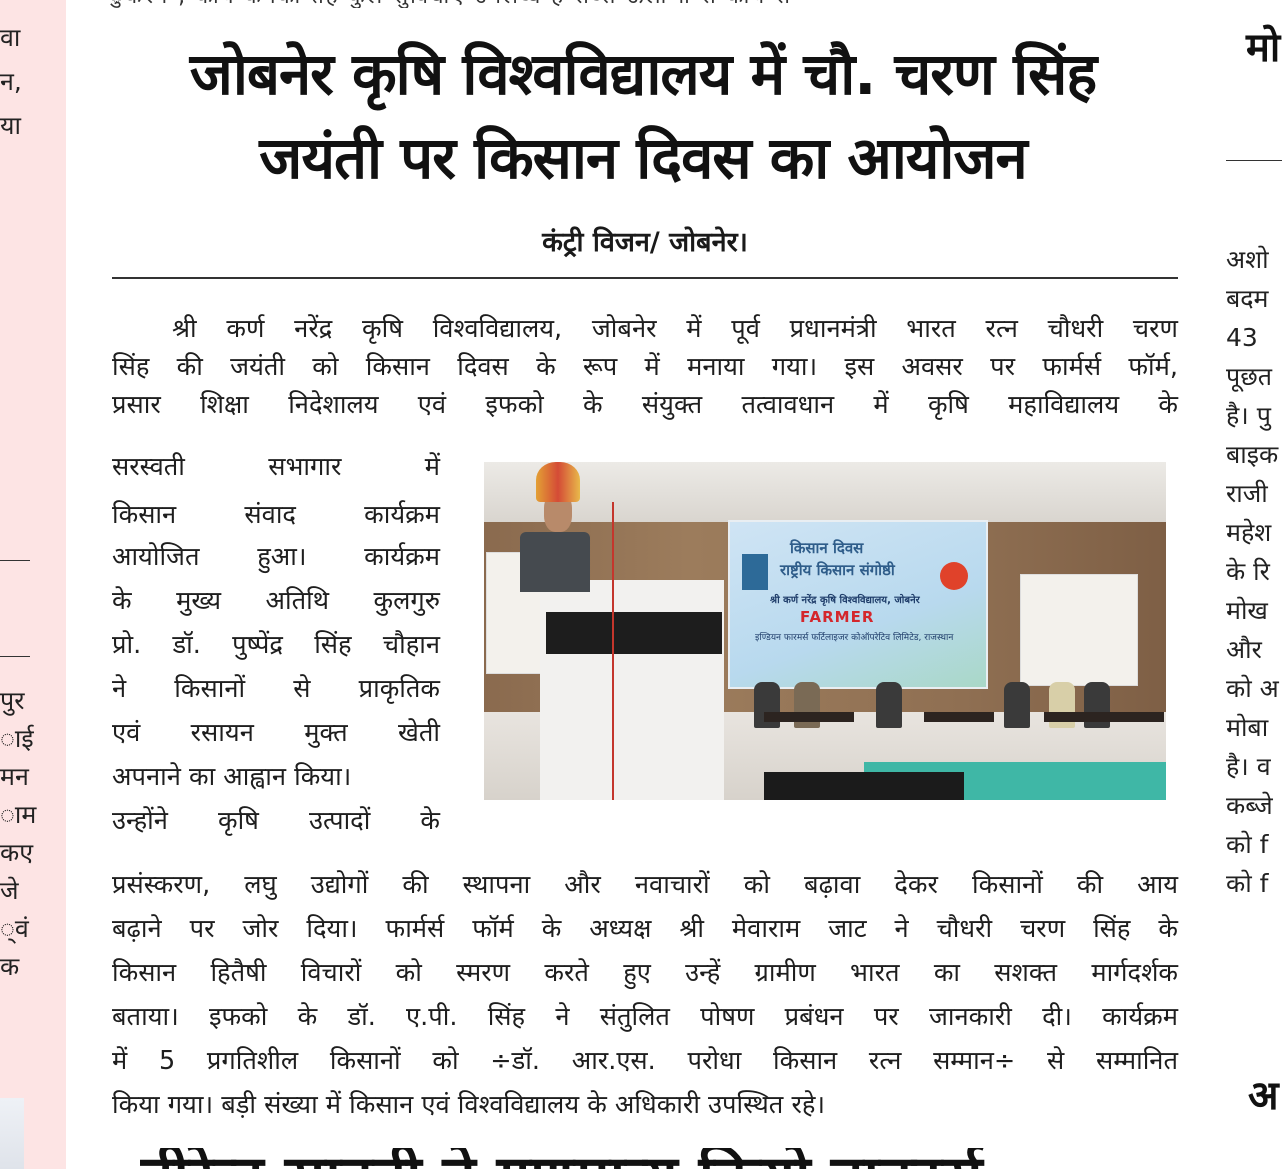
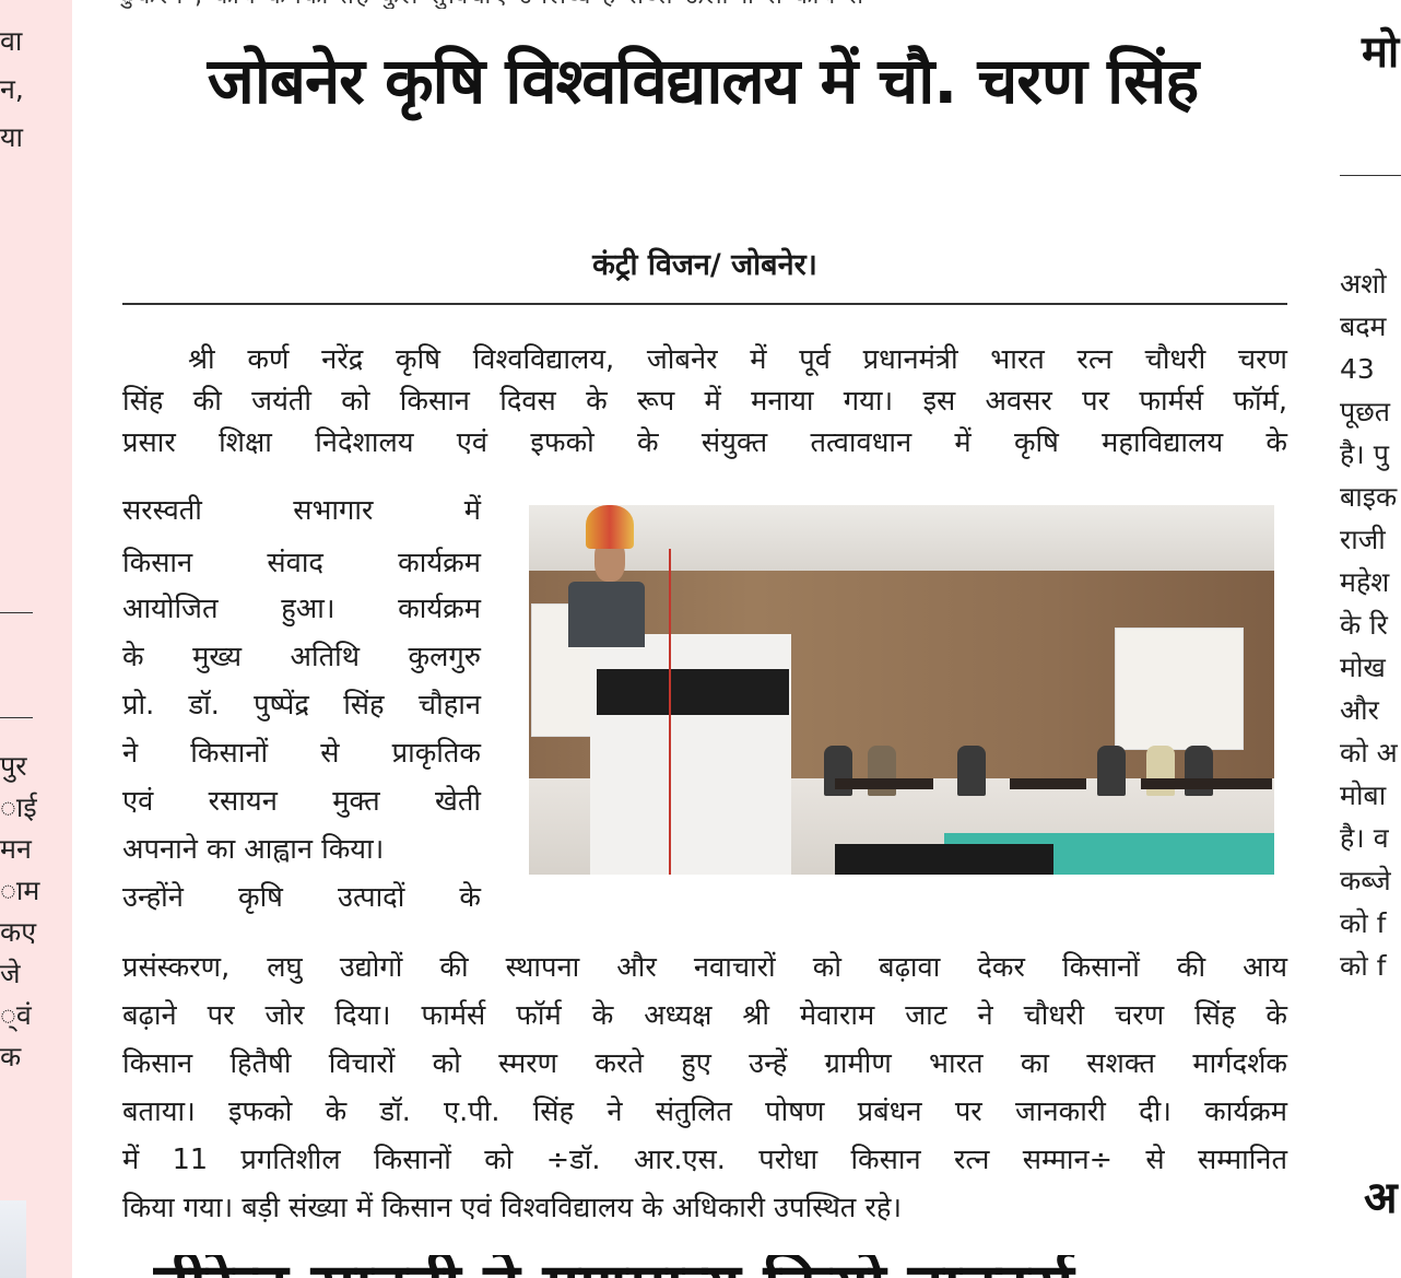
  वा
  न,
  या
  पुर
  ाई
  मन
  ाम
  कए
  जे
  ्वं
  क
  जोबनेर कृषि विश्वविद्यालय में चौ. चरण सिंह
- जयंती पर किसान दिवस का आयोजन
  कंट्री विजन/ जोबनेर।
  श्री कर्ण नरेंद्र कृषि विश्वविद्यालय, जोबनेर में पूर्व प्रधानमंत्री भारत रत्न चौधरी चरण
  सिंह की जयंती को किसान दिवस के रूप में मनाया गया। इस अवसर पर फार्मर्स फॉर्म,
  प्रसार शिक्षा निदेशालय एवं इफको के संयुक्त तत्वावधान में कृषि महाविद्यालय के
  सरस्वती सभागार में
  किसान संवाद कार्यक्रम
  आयोजित हुआ। कार्यक्रम
  के मुख्य अतिथि कुलगुरु
  प्रो. डॉ. पुष्पेंद्र सिंह चौहान
  ने किसानों से प्राकृतिक
  एवं रसायन मुक्त खेती
  अपनाने का आह्वान किया।
  उन्होंने कृषि उत्पादों के
- किसान दिवस
- राष्ट्रीय किसान संगोष्ठी
- श्री कर्ण नरेंद्र कृषि विश्वविद्यालय, जोबनेर
- FARMER
- इण्डियन फारमर्स फर्टिलाइजर कोऑपरेटिव लिमिटेड, राजस्थान
  प्रसंस्करण, लघु उद्योगों की स्थापना और नवाचारों को बढ़ावा देकर किसानों की आय
  बढ़ाने पर जोर दिया। फार्मर्स फॉर्म के अध्यक्ष श्री मेवाराम जाट ने चौधरी चरण सिंह के
  किसान हितैषी विचारों को स्मरण करते हुए उन्हें ग्रामीण भारत का सशक्त मार्गदर्शक
  बताया। इफको के डॉ. ए.पी. सिंह ने संतुलित पोषण प्रबंधन पर जानकारी दी। कार्यक्रम
- में 5 प्रगतिशील किसानों को ÷डॉ. आर.एस. परोधा किसान रत्न सम्मान÷ से सम्मानित
+ में 11 प्रगतिशील किसानों को ÷डॉ. आर.एस. परोधा किसान रत्न सम्मान÷ से सम्मानित
  किया गया। बड़ी संख्या में किसान एवं विश्वविद्यालय के अधिकारी उपस्थित रहे।
  मो
  अशो
  बदम
  43
  पूछत
  है। पु
  बाइक
  राजी
  महेश
  के रि
  मोख
  और
  को अ
  मोबा
  है। व
  कब्जे
  को f
  को f
  अ
